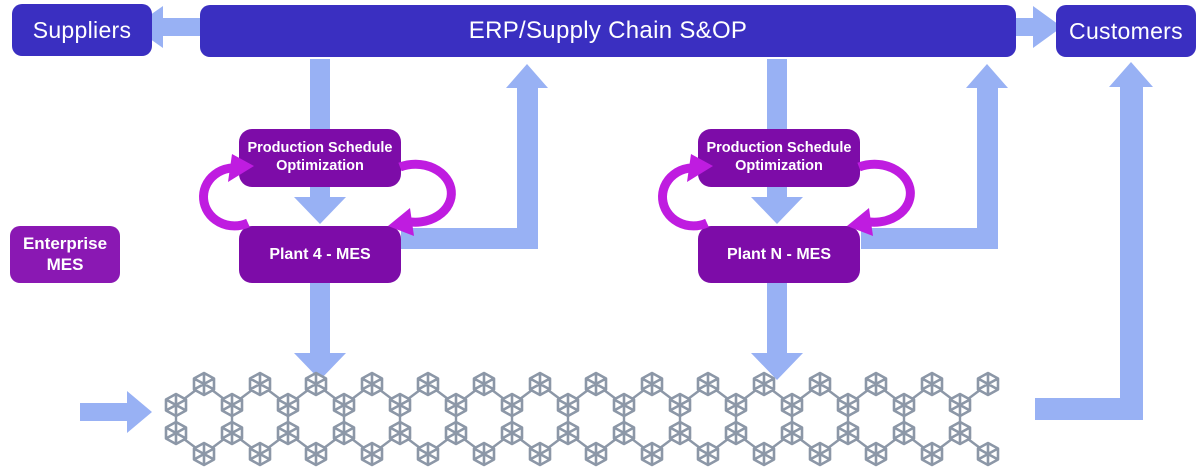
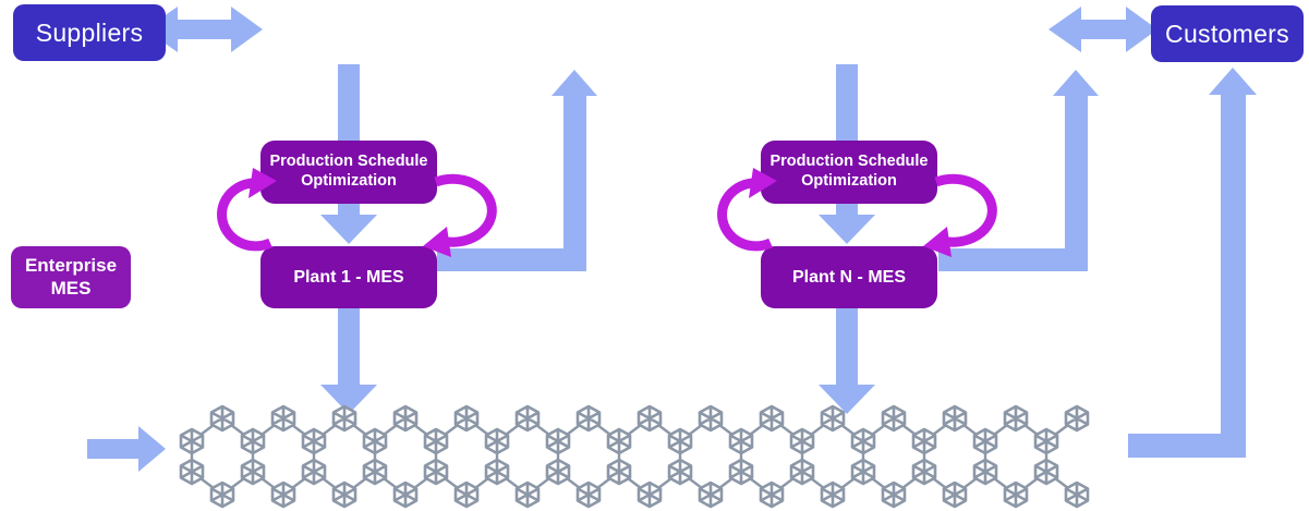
  Suppliers
- ERP/Supply Chain S&OP
  Customers
  Enterprise MES
  Production Schedule Optimization
- Plant 4 - MES
+ Plant 1 - MES
  Production Schedule Optimization
  Plant N - MES
